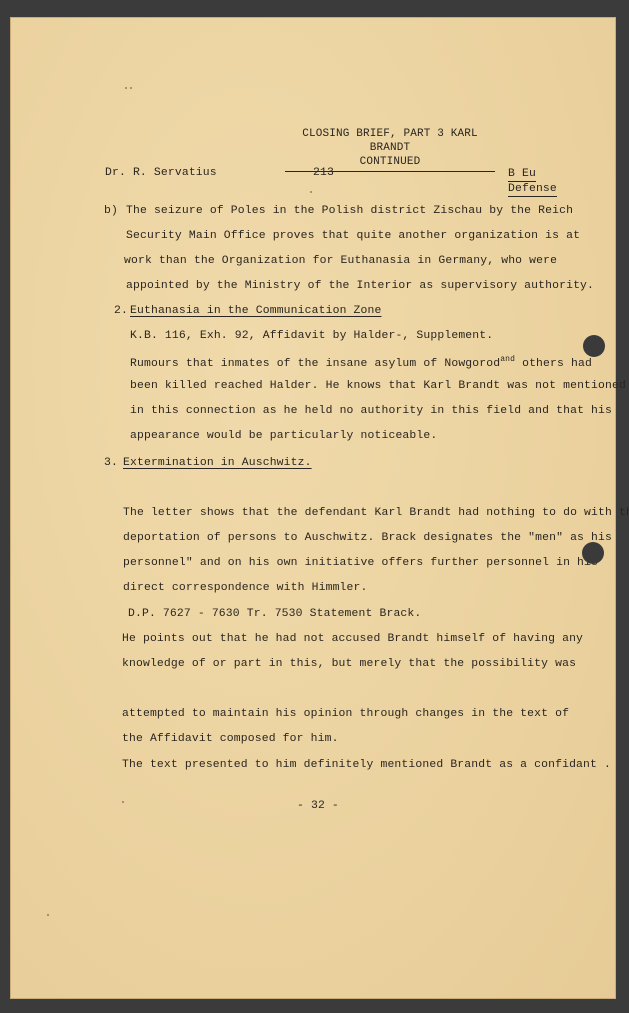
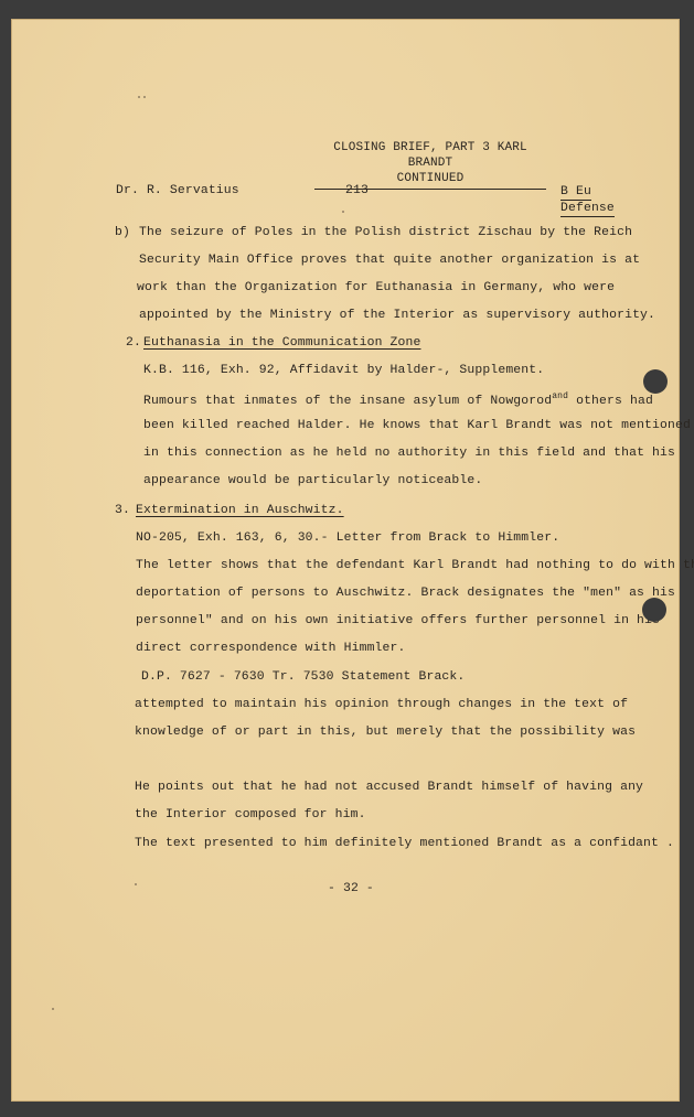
  CLOSING BRIEF, PART 3 KARL BRANDT
  CONTINUED
  Dr. R. Servatius
  213
  B Eu
  Defense
  b)
  The seizure of Poles in the Polish district Zischau by the Reich
  Security Main Office proves that quite another organization is at
  work than the Organization for Euthanasia in Germany, who were
  appointed by the Ministry of the Interior as supervisory authority.
  2.
  Euthanasia in the Communication Zone
  K.B. 116, Exh. 92, Affidavit by Halder-, Supplement.
  Rumours that inmates of the insane asylum of Nowgorodand others had
  been killed reached Halder. He knows that Karl Brandt was not mentioned
  in this connection as he held no authority in this field and that his
  appearance would be particularly noticeable.
  3.
  Extermination in Auschwitz.
+ NO-205, Exh. 163, 6, 30.- Letter from Brack to Himmler.
  The letter shows that the defendant Karl Brandt had nothing to do with t
  deportation of persons to Auschwitz. Brack designates the "men" as his
  personnel" and on his own initiative offers further personnel in h
  direct correspondence with Himmler.
  D.P. 7627 - 7630 Tr. 7530 Statement Brack.
- He points out that he had not accused Brandt himself of having any
+ attempted to maintain his opinion through changes in the text of
  knowledge of or part in this, but merely that the possibility was
- attempted to maintain his opinion through changes in the text of
+ He points out that he had not accused Brandt himself of having any
- the Affidavit composed for him.
+ the Interior composed for him.
  The text presented to him definitely mentioned Brandt as a confidant .
  - 32 -
